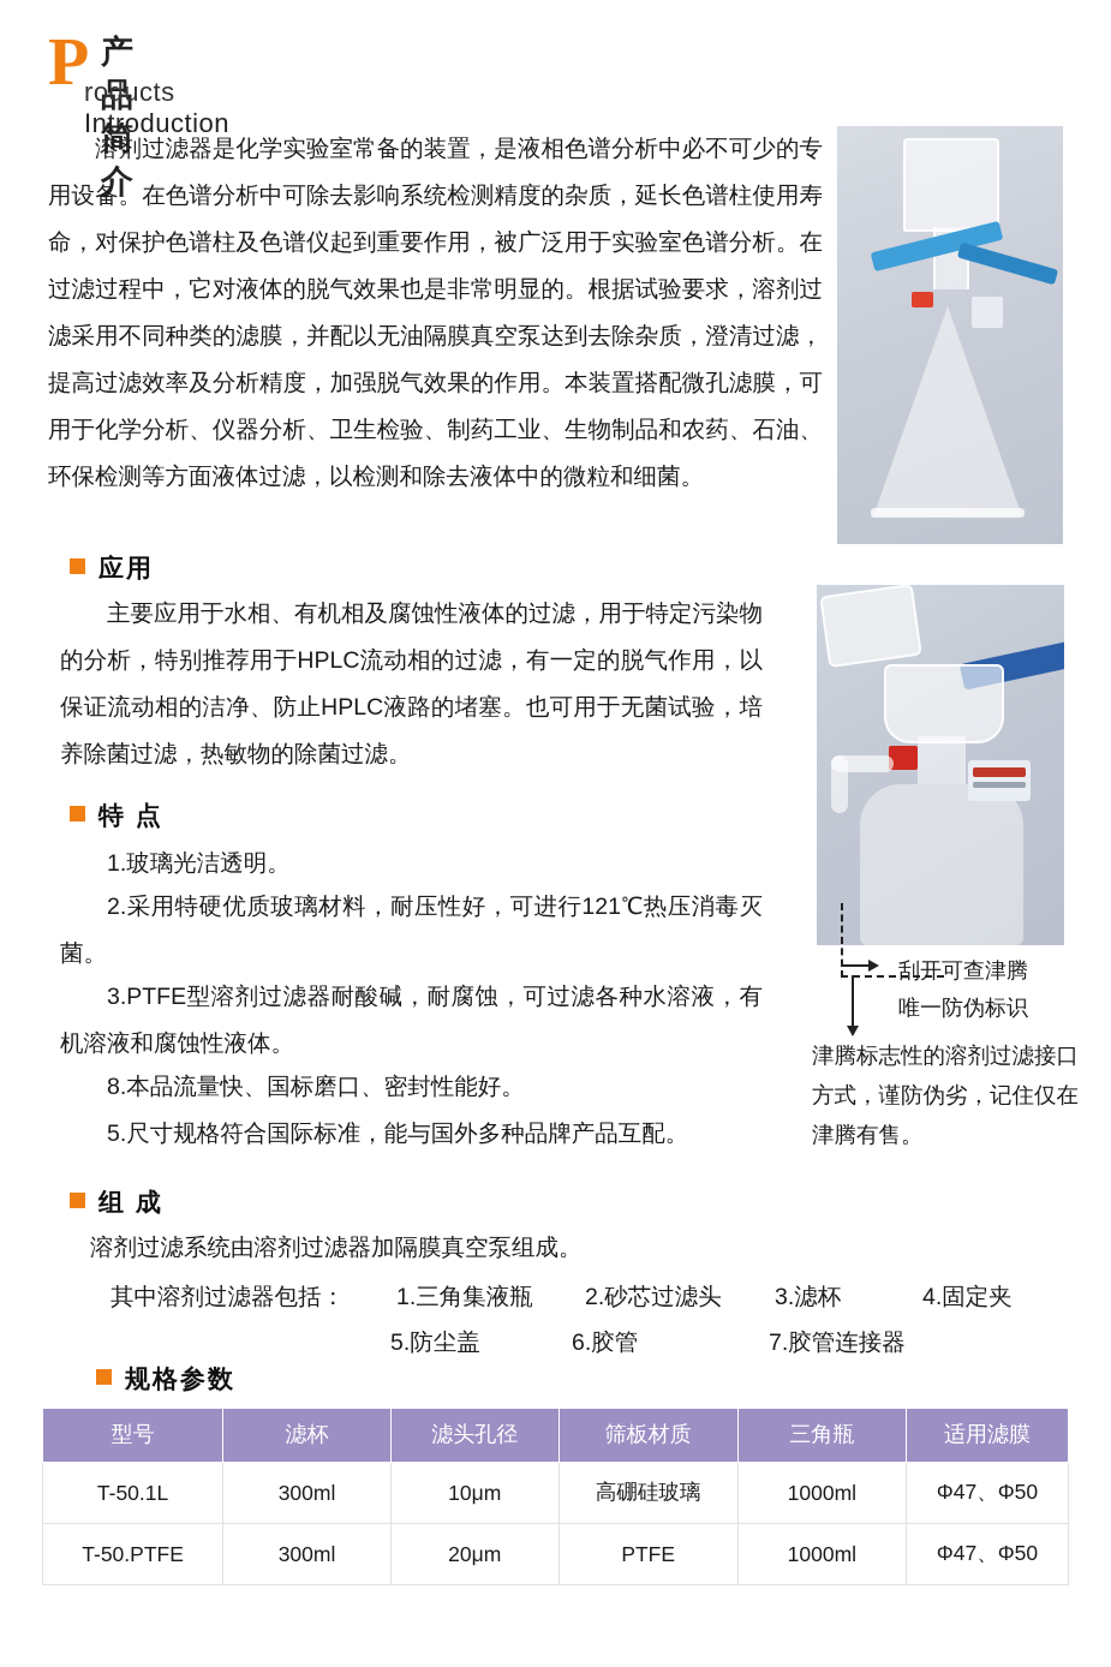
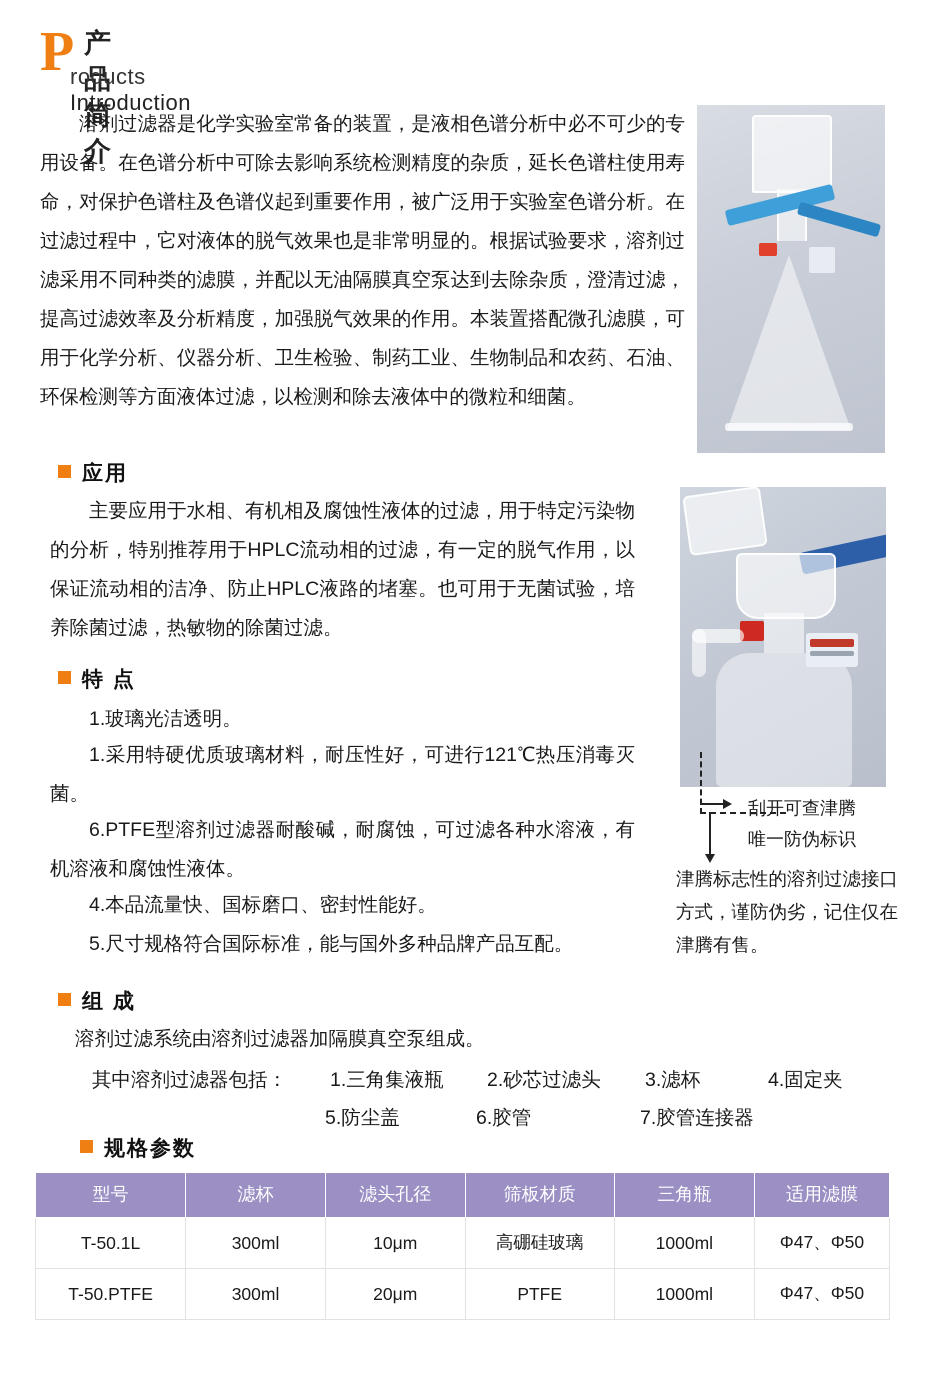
  P
  产品简介
  roducts Introduction
  溶剂过滤器是化学实验室常备的装置，是液相色谱分析中必不可少的专用设备。在色谱分析中可除去影响系统检测精度的杂质，延长色谱柱使用寿命，对保护色谱柱及色谱仪起到重要作用，被广泛用于实验室色谱分析。在过滤过程中，它对液体的脱气效果也是非常明显的。根据试验要求，溶剂过滤采用不同种类的滤膜，并配以无油隔膜真空泵达到去除杂质，澄清过滤，提高过滤效率及分析精度，加强脱气效果的作用。本装置搭配微孔滤膜，可用于化学分析、仪器分析、卫生检验、制药工业、生物制品和农药、石油、环保检测等方面液体过滤，以检测和除去液体中的微粒和细菌。
  应用
  主要应用于水相、有机相及腐蚀性液体的过滤，用于特定污染物的分析，特别推荐用于HPLC流动相的过滤，有一定的脱气作用，以保证流动相的洁净、防止HPLC液路的堵塞。也可用于无菌试验，培养除菌过滤，热敏物的除菌过滤。
  刮开可查津腾
  唯一防伪标识
  津腾标志性的溶剂过滤接口方式，谨防伪劣，记住仅在津腾有售。
  特 点
  1.玻璃光洁透明。
- 2.采用特硬优质玻璃材料，耐压性好，可进行121℃热压消毒灭菌。
+ 1.采用特硬优质玻璃材料，耐压性好，可进行121℃热压消毒灭菌。
- 3.PTFE型溶剂过滤器耐酸碱，耐腐蚀，可过滤各种水溶液，有机溶液和腐蚀性液体。
+ 6.PTFE型溶剂过滤器耐酸碱，耐腐蚀，可过滤各种水溶液，有机溶液和腐蚀性液体。
- 8.本品流量快、国标磨口、密封性能好。
+ 4.本品流量快、国标磨口、密封性能好。
  5.尺寸规格符合国际标准，能与国外多种品牌产品互配。
  组 成
  溶剂过滤系统由溶剂过滤器加隔膜真空泵组成。
  其中溶剂过滤器包括：
  1.三角集液瓶
  2.砂芯过滤头
  3.滤杯
  4.固定夹
  5.防尘盖
  6.胶管
  7.胶管连接器
  规格参数
  型号	滤杯	滤头孔径	筛板材质	三角瓶	适用滤膜
  T-50.1L	300ml	10μm	高硼硅玻璃	1000ml	Φ47、Φ50
  T-50.PTFE	300ml	20μm	PTFE	1000ml	Φ47、Φ50
